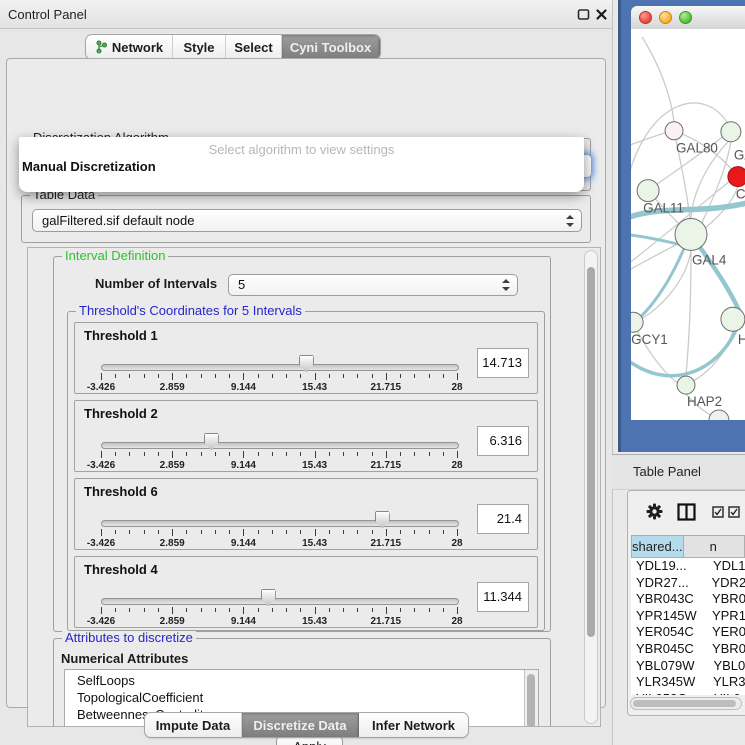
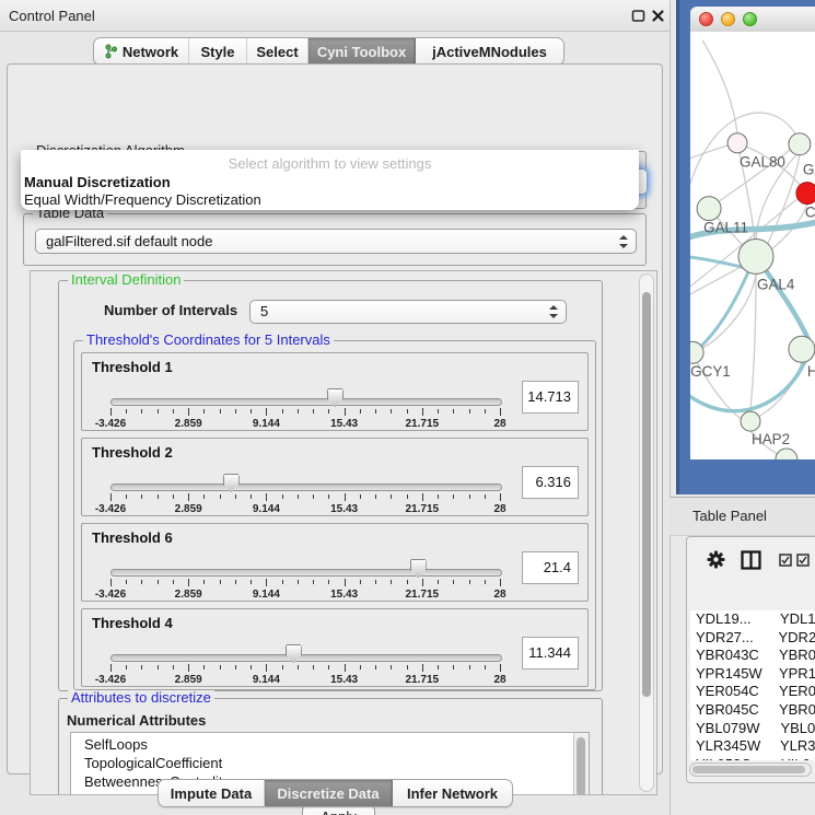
  Control Panel
  Network
  Style
  Select
  Cyni Toolbox
+ jActiveMNodules
  Select algorithm to view settings
  Manual Discretization
+ Equal Width/Frequency Discretization
  Table Data
  galFiltered.sif default node
  Interval Definition
  Number of Intervals
  5
  Threshold's Coordinates for 5 Intervals
  Threshold 1
  -3.426
  2.859
  9.144
  15.43
  21.715
  28
  14.713
  Threshold 2
  -3.426
  2.859
  9.144
  15.43
  21.715
  28
  6.316
  Threshold 6
  -3.426
  2.859
  9.144
  15.43
  21.715
  28
  21.4
  Threshold 4
  -3.426
  2.859
  9.144
  15.43
  21.715
  28
  11.344
  Attributes to discretize
  Numerical Attributes
  SelfLoops
  TopologicalCoefficient
  Impute Data
  Discretize Data
  Infer Network
  GAL80
  C
  GAL11
  GAL4
  GCY1
  H
  HAP2
  Table Panel
- shared...
- n
  YDL19...
  YDL1
  YDR27...
  YDR2
  YBR043C
  YBR0
  YPR145W
  YPR1
  YER054C
  YER0
  YBR045C
  YBR0
  YBL079W
  YBL0
  YLR345W
  YLR3
